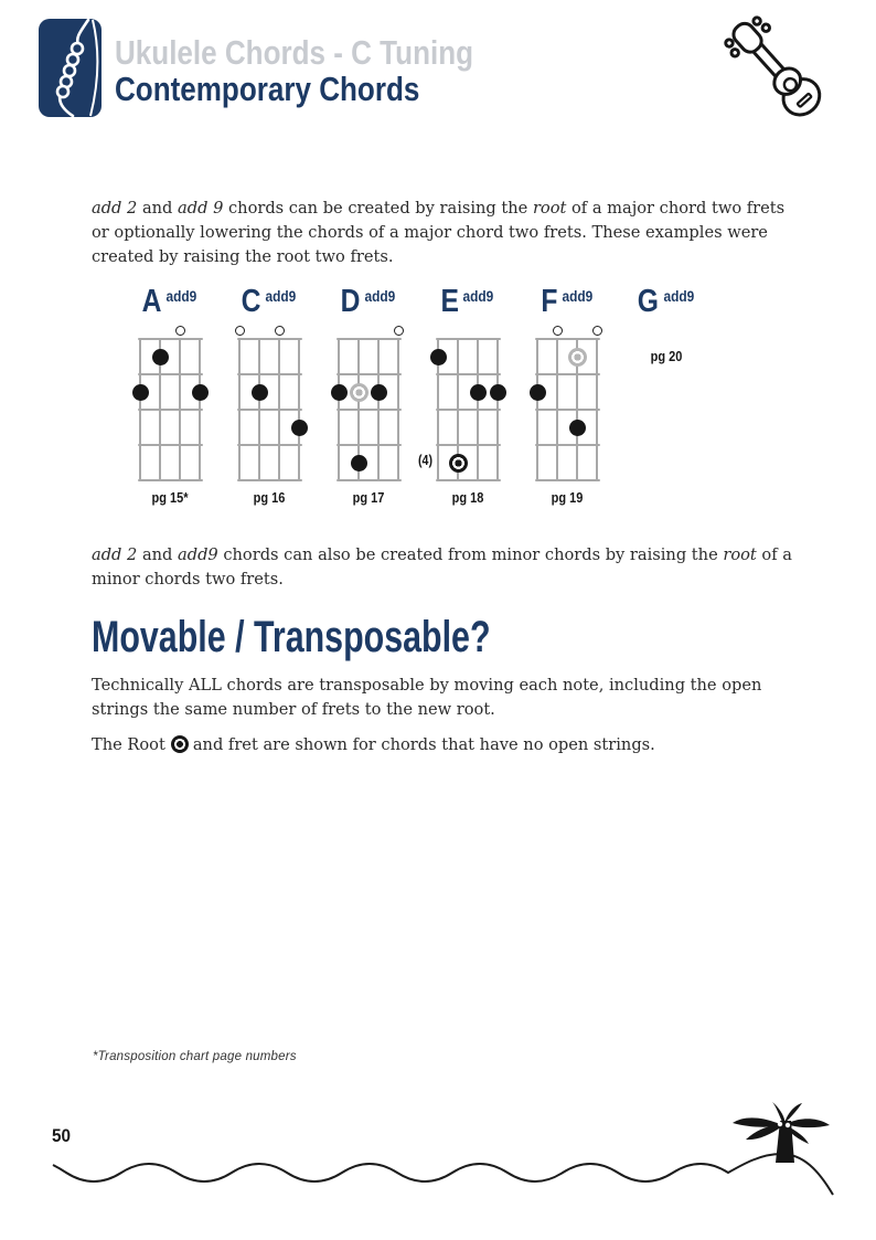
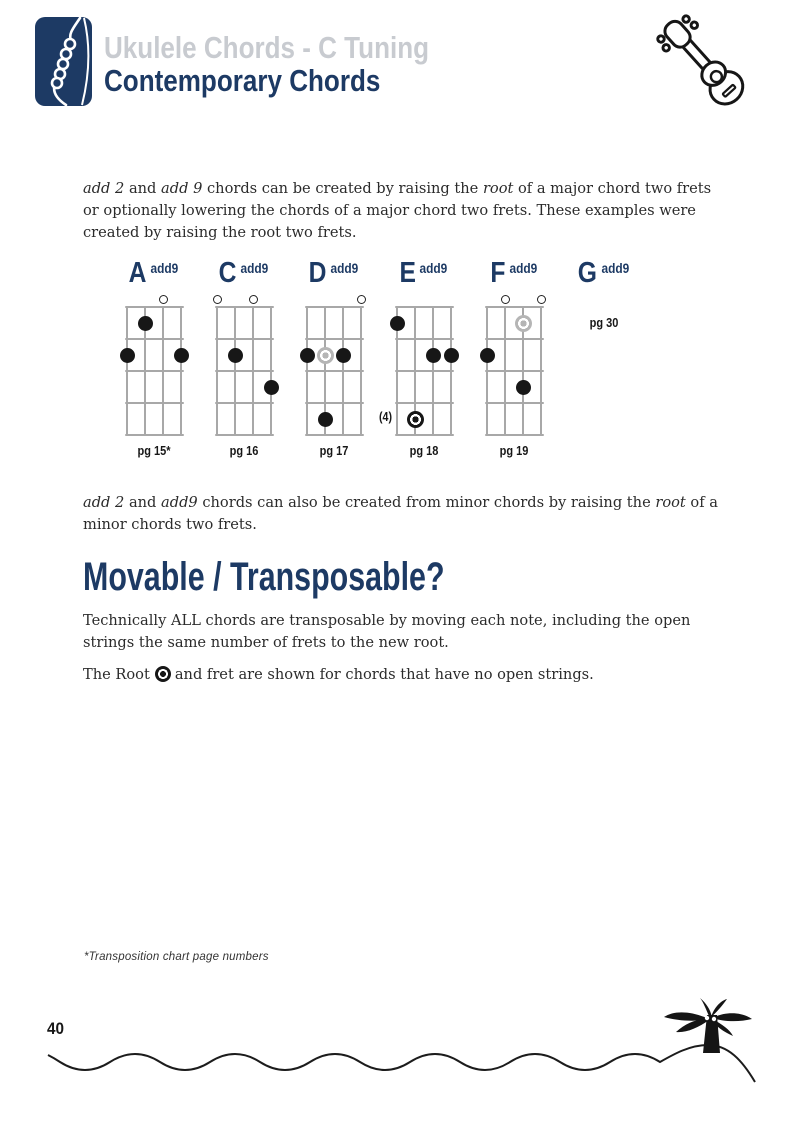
  Ukulele Chords - C Tuning
  Contemporary Chords
  add 2 and add 9 chords can be created by raising the root of a major chord two frets or optionally lowering the chords of a major chord two frets. These examples were created by raising the root two frets.
  A
  add9
  pg 15*
  C
  add9
  pg 16
  D
  add9
  pg 17
  E
  add9
  (4)
  pg 18
  F
  add9
  pg 19
  G
  add9
- pg 20
+ pg 30
  add 2 and add9 chords can also be created from minor chords by raising the root of a minor chords two frets.
  Movable / Transposable?
  Technically ALL chords are transposable by moving each note, including the open strings the same number of frets to the new root.
  The Root and fret are shown for chords that have no open strings.
  *Transposition chart page numbers
- 50
+ 40
